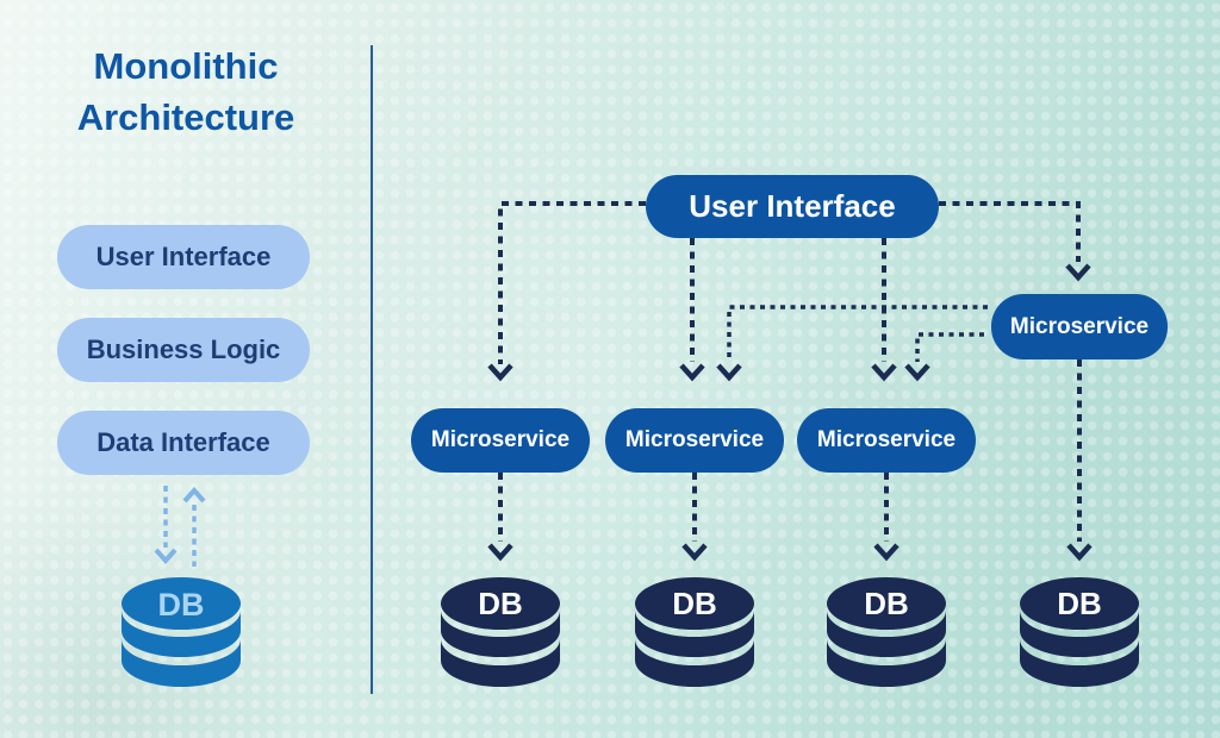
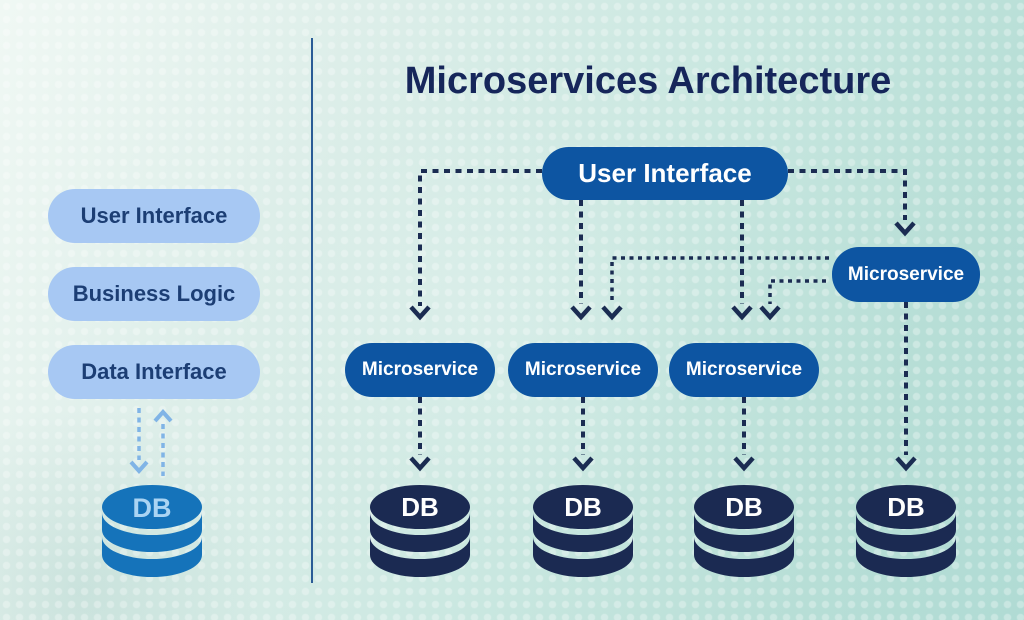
- Monolithic Architecture
  User Interface
  Business Logic
  Data Interface
+ Microservices Architecture
  User Interface
  Microservice
  Microservice
  Microservice
  Microservice
  DB
  DB
  DB
  DB
  DB
